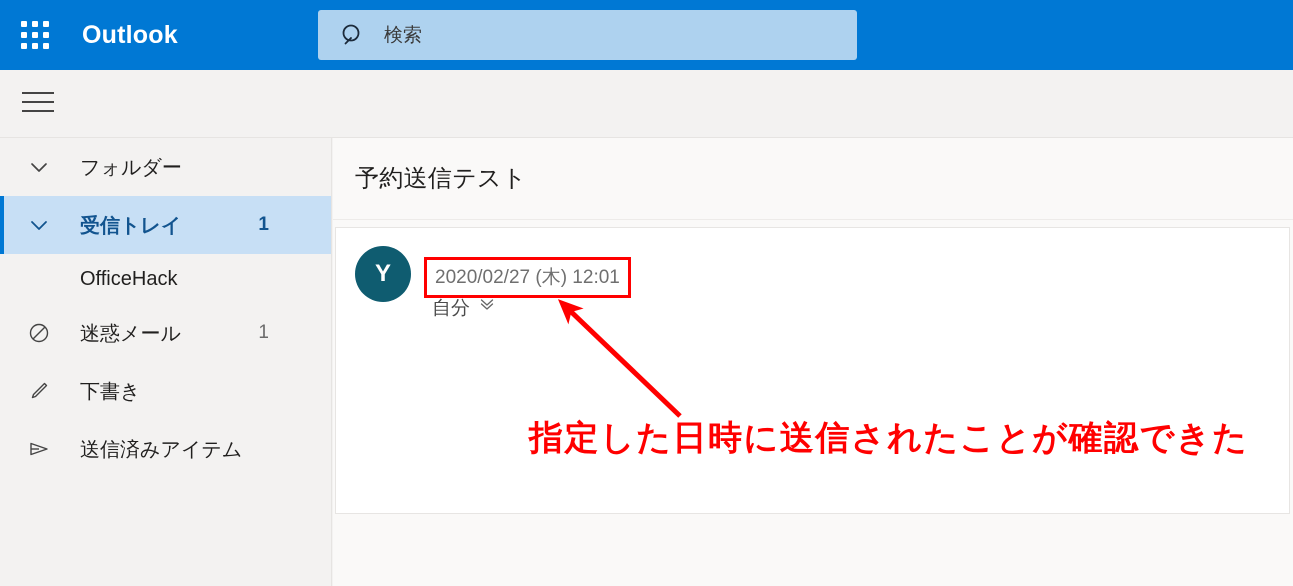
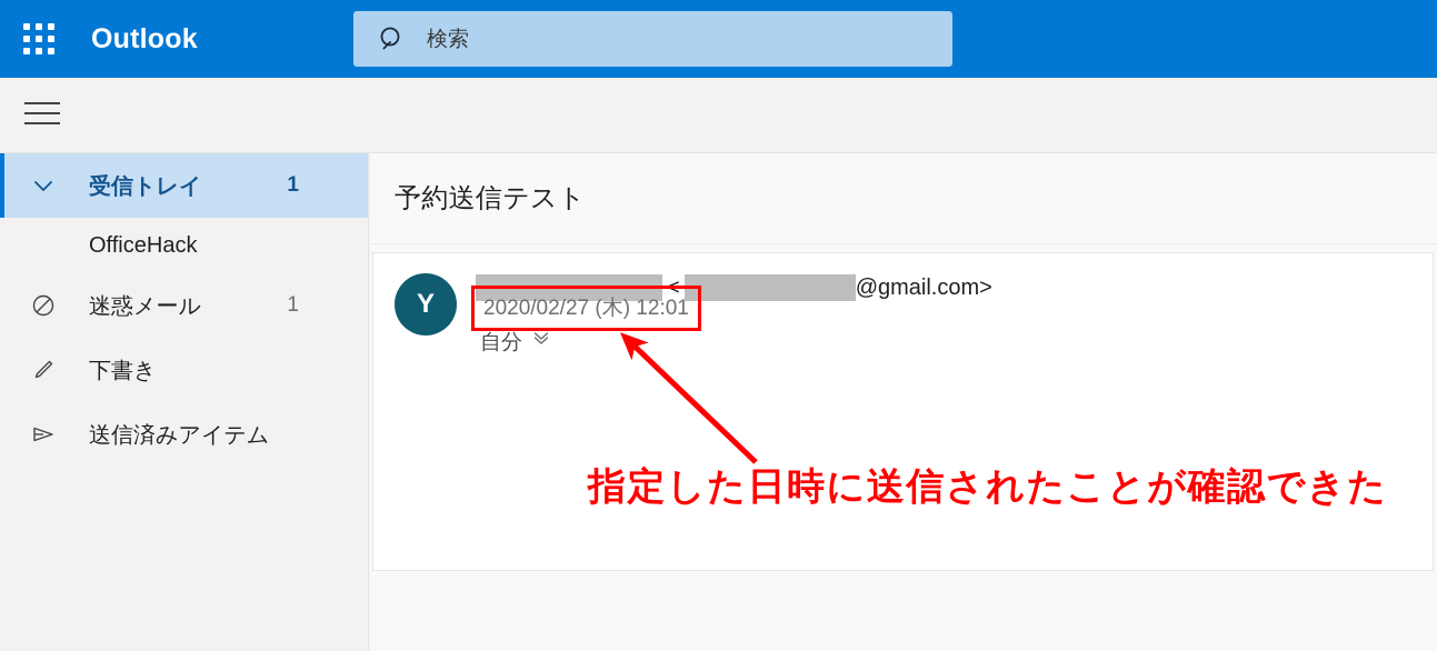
  Outlook
  検索
- フォルダー
  受信トレイ
  1
  OfficeHack
  迷惑メール
  1
  下書き
  送信済みアイテム
  予約送信テスト
  Y
+ <
+ @gmail.com>
  2020/02/27 (木) 12:01
  自分
  指定した日時に送信されたことが確認できた
